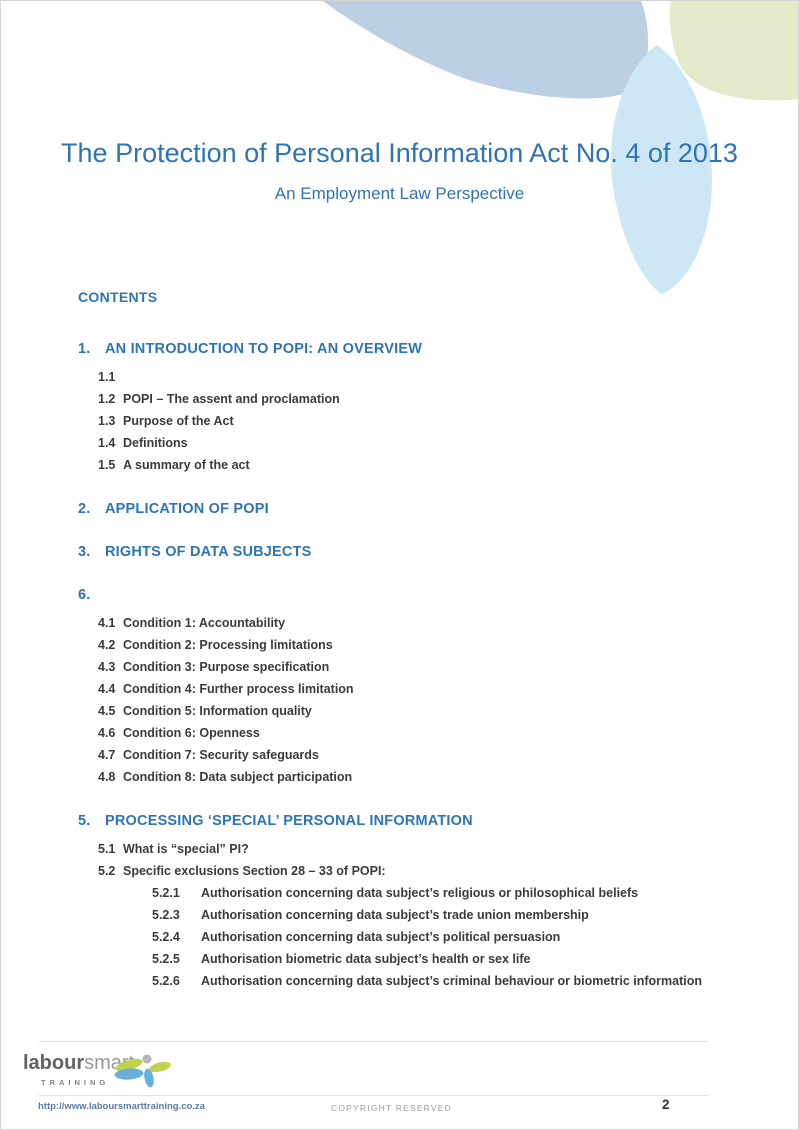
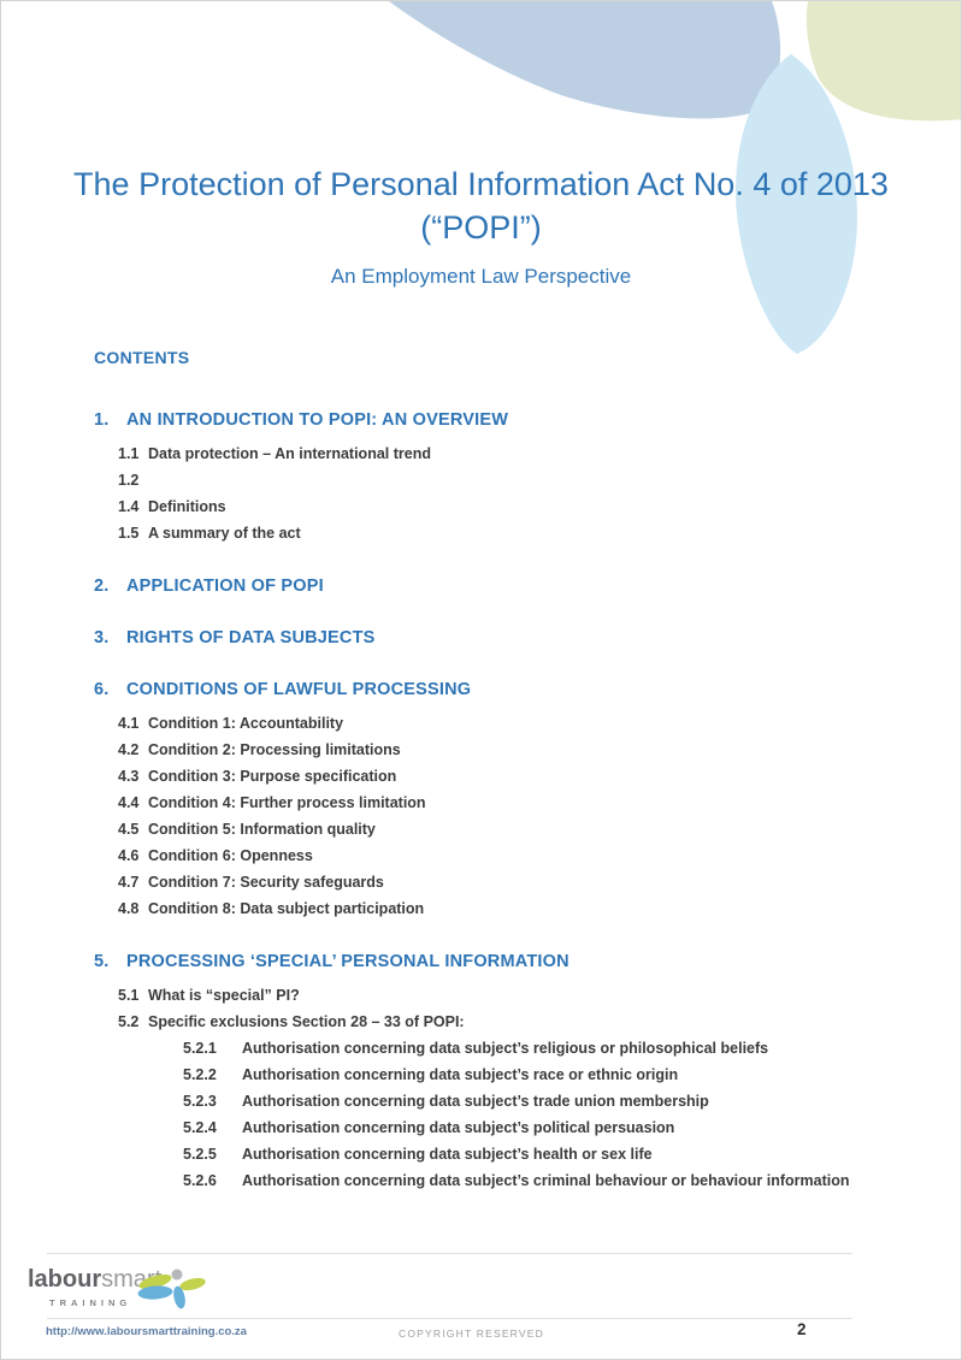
  The Protection of Personal Information Act No. 4 of 2013
+ (“POPI”)
  An Employment Law Perspective
  CONTENTS
  1.
  AN INTRODUCTION TO POPI: AN OVERVIEW
  1.1
+ Data protection – An international trend
  1.2
- POPI – The assent and proclamation
- 1.3
- Purpose of the Act
  1.4
  Definitions
  1.5
  A summary of the act
  2.
  APPLICATION OF POPI
  3.
  RIGHTS OF DATA SUBJECTS
  6.
+ CONDITIONS OF LAWFUL PROCESSING
  4.1
  Condition 1: Accountability
  4.2
  Condition 2: Processing limitations
  4.3
  Condition 3: Purpose specification
  4.4
  Condition 4: Further process limitation
  4.5
  Condition 5: Information quality
  4.6
  Condition 6: Openness
  4.7
  Condition 7: Security safeguards
  4.8
  Condition 8: Data subject participation
  5.
  PROCESSING ‘SPECIAL’ PERSONAL INFORMATION
  5.1
  What is “special” PI?
  5.2
  Specific exclusions Section 28 – 33 of POPI:
  5.2.1
  Authorisation concerning data subject’s religious or philosophical beliefs
+ 5.2.2
+ Authorisation concerning data subject’s race or ethnic origin
  5.2.3
  Authorisation concerning data subject’s trade union membership
  5.2.4
  Authorisation concerning data subject’s political persuasion
  5.2.5
- Authorisation biometric data subject’s health or sex life
+ Authorisation concerning data subject’s health or sex life
  5.2.6
- Authorisation concerning data subject’s criminal behaviour or biometric information
+ Authorisation concerning data subject’s criminal behaviour or behaviour information
  laboursma
  TRAINING
  http://www.laboursmarttraining.co.za
  COPYRIGHT RESERVED
  2
